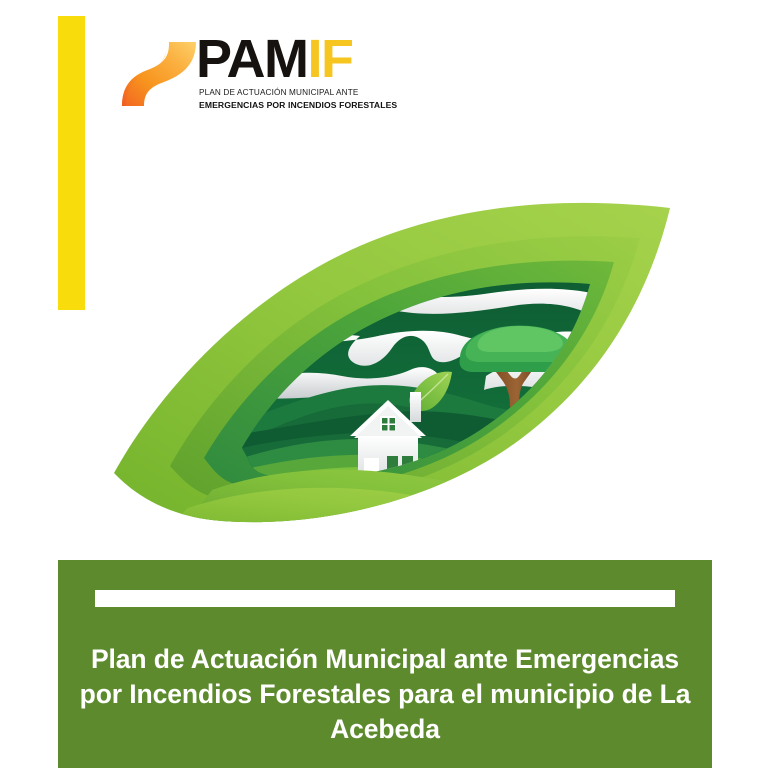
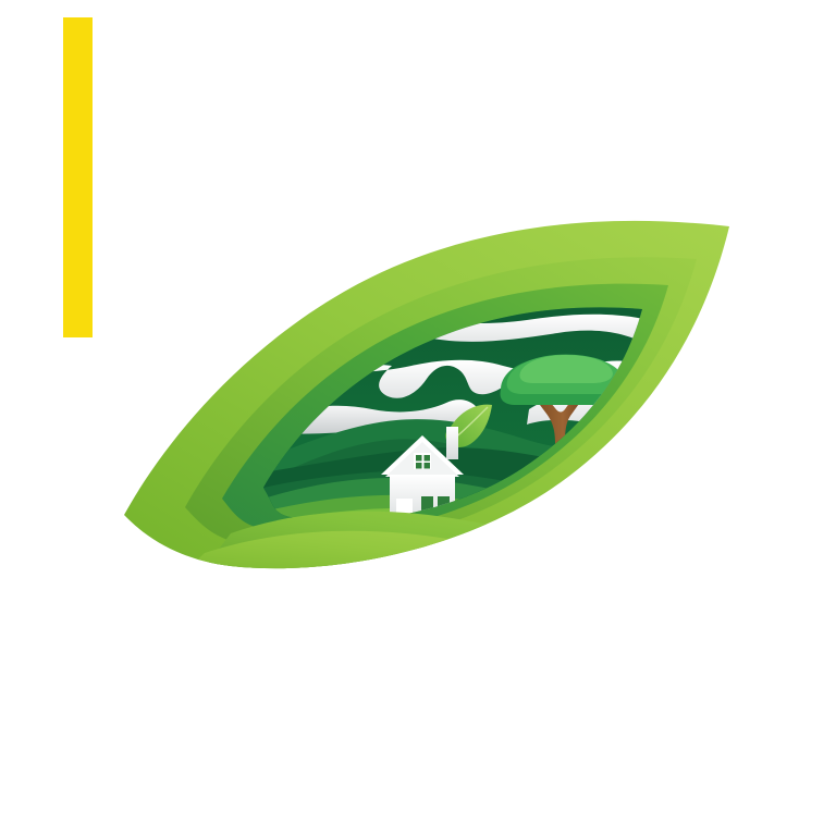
- PAMIF
- PLAN DE ACTUACIÓN MUNICIPAL ANTE
- EMERGENCIAS POR INCENDIOS FORESTALES
- Plan de Actuación Municipal ante Emergencias por Incendios Forestales para el municipio de La Acebeda
